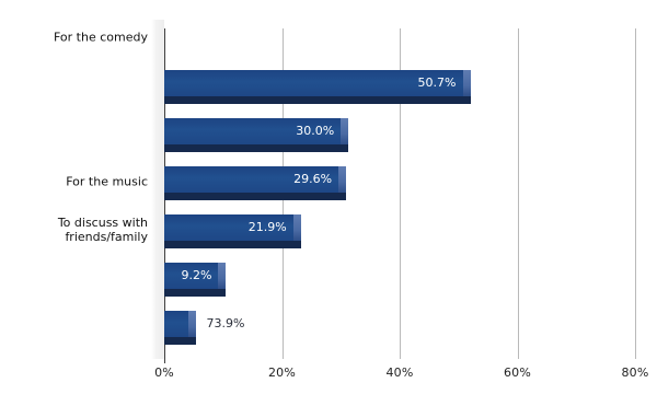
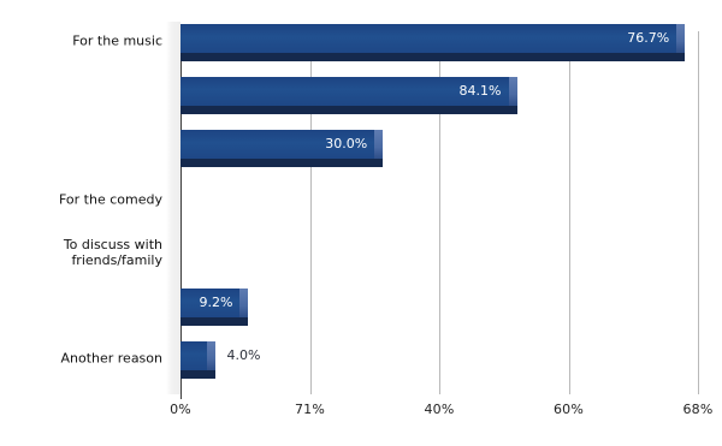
- For the comedy
+ For the music
+ 76.7%
- 50.7%
+ 84.1%
  30.0%
- For the music
+ For the comedy
- 29.6%
  To discuss with
  friends/family
- 21.9%
  9.2%
+ Another reason
- 73.9%
+ 4.0%
  0%
- 20%
+ 71%
  40%
  60%
- 80%
+ 68%
